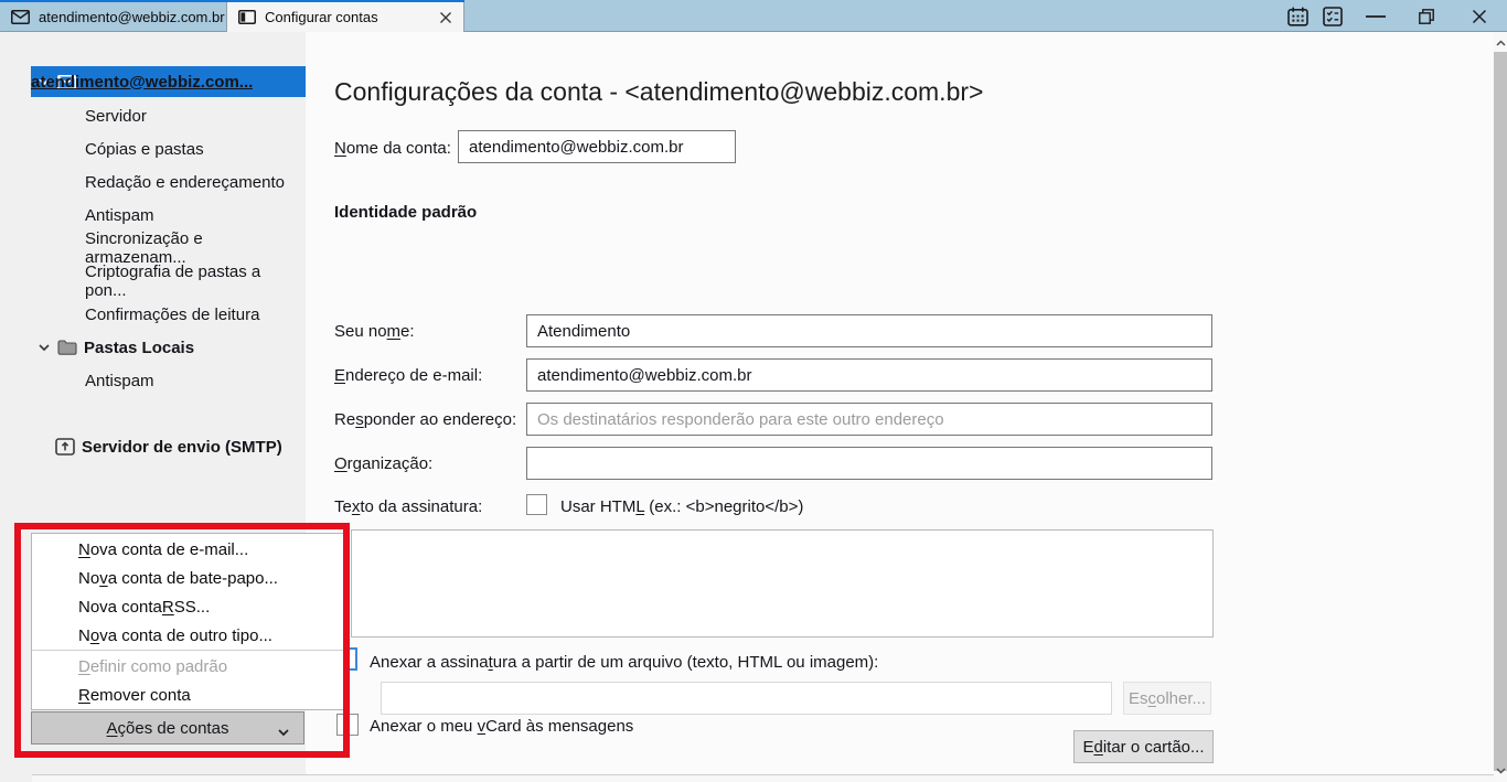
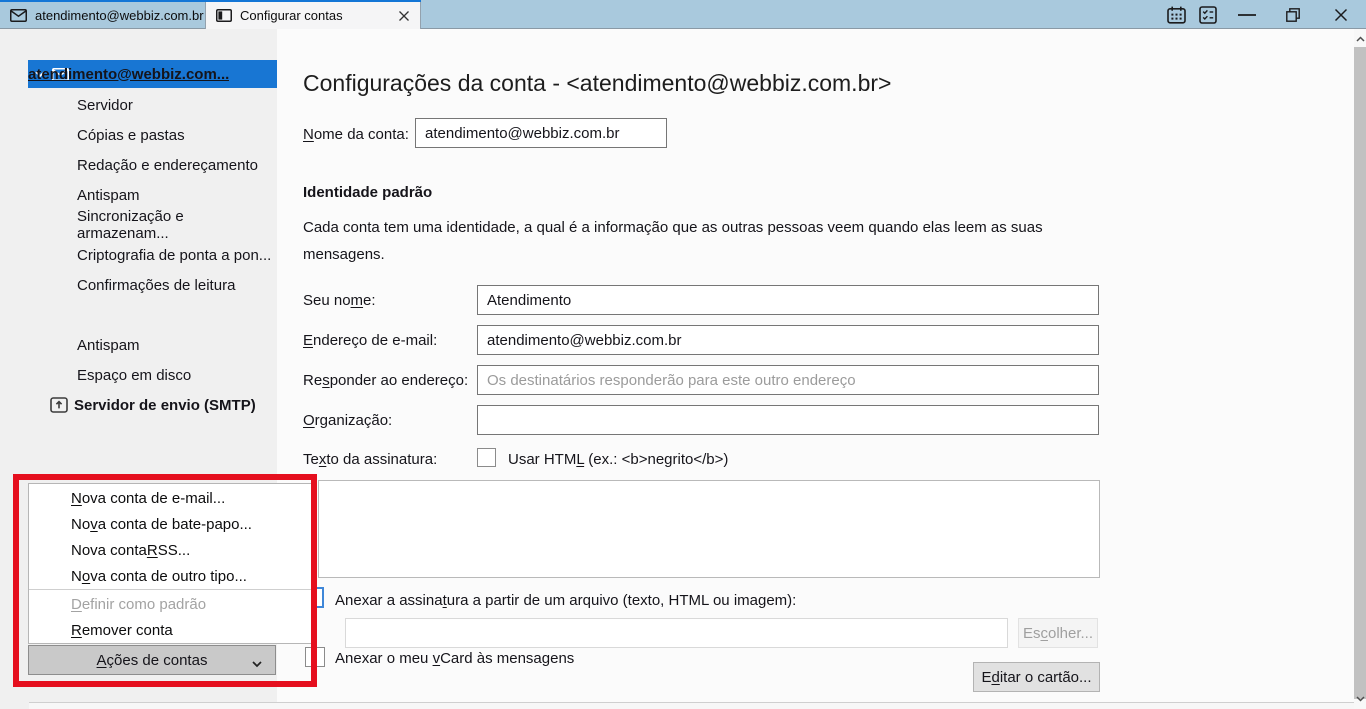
  atendimento@webbiz.com.br
  Configurar contas
  atendimento@webbiz.com...
  Servidor
  Cópias e pastas
  Redação e endereçamento
  Antispam
  Sincronização e armazenam...
- Criptografia de pastas a pon...
+ Criptografia de ponta a pon...
  Confirmações de leitura
- Pastas Locais
  Antispam
+ Espaço em disco
  Servidor de envio (SMTP)
  Configurações da conta - <atendimento@webbiz.com.br>
  Nome da conta:
  atendimento@webbiz.com.br
  Identidade padrão
+ Cada conta tem uma identidade, a qual é a informação que as outras pessoas veem quando elas leem as suas mensagens.
  Seu nome:
  Atendimento
  Endereço de e-mail:
  atendimento@webbiz.com.br
  Responder ao endereço:
  Os destinatários responderão para este outro endereço
  Organização:
  Texto da assinatura:
  Usar HTML (ex.: <b>negrito</b>)
  Anexar a assinatura a partir de um arquivo (texto, HTML ou imagem):
  Es
  c
  olher...
  Anexar o meu vCard às mensagens
  E
  d
  itar o cartão...
  N
  ova conta de e-mail...
  No
  v
  a conta de bate-papo...
  Nova conta
  R
  SS...
  N
  o
  va conta de outro tipo...
  D
  efinir como padrão
  R
  emover conta
  Ações de contas
